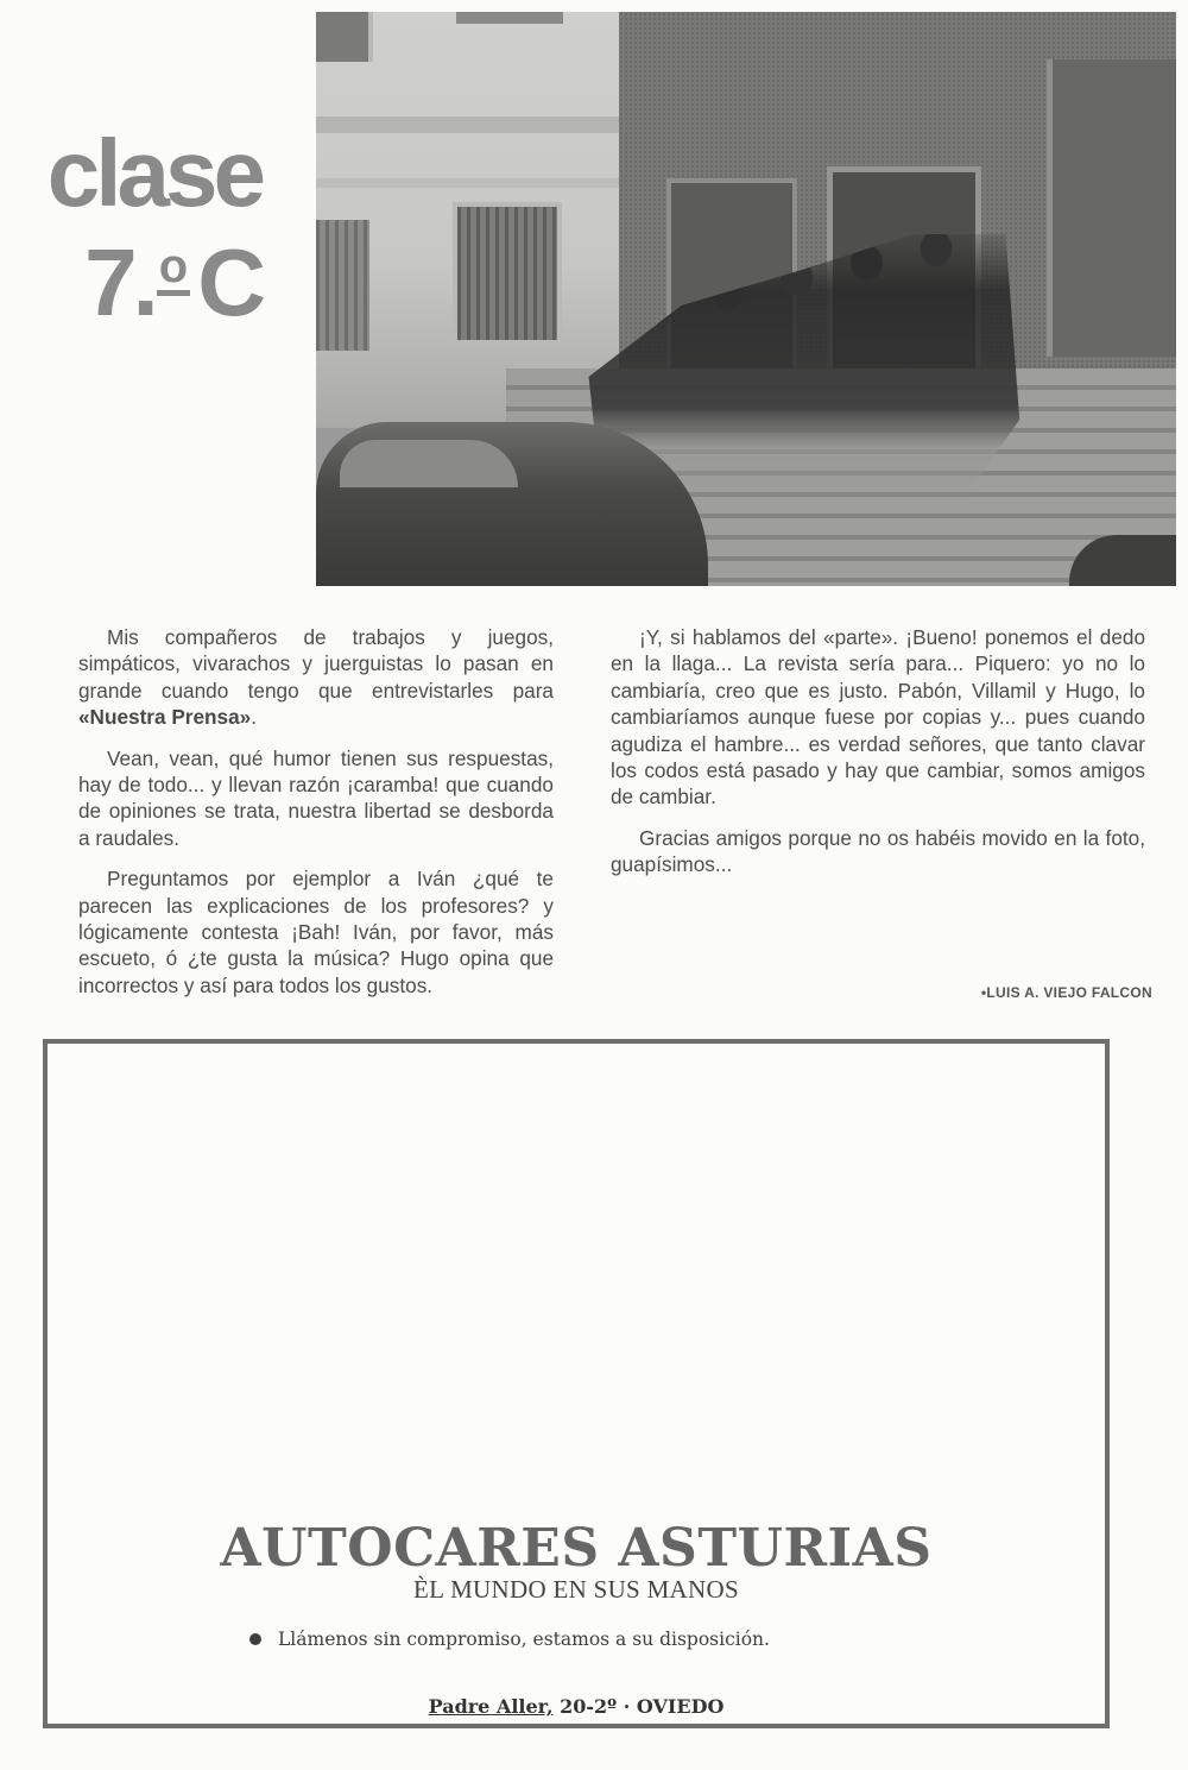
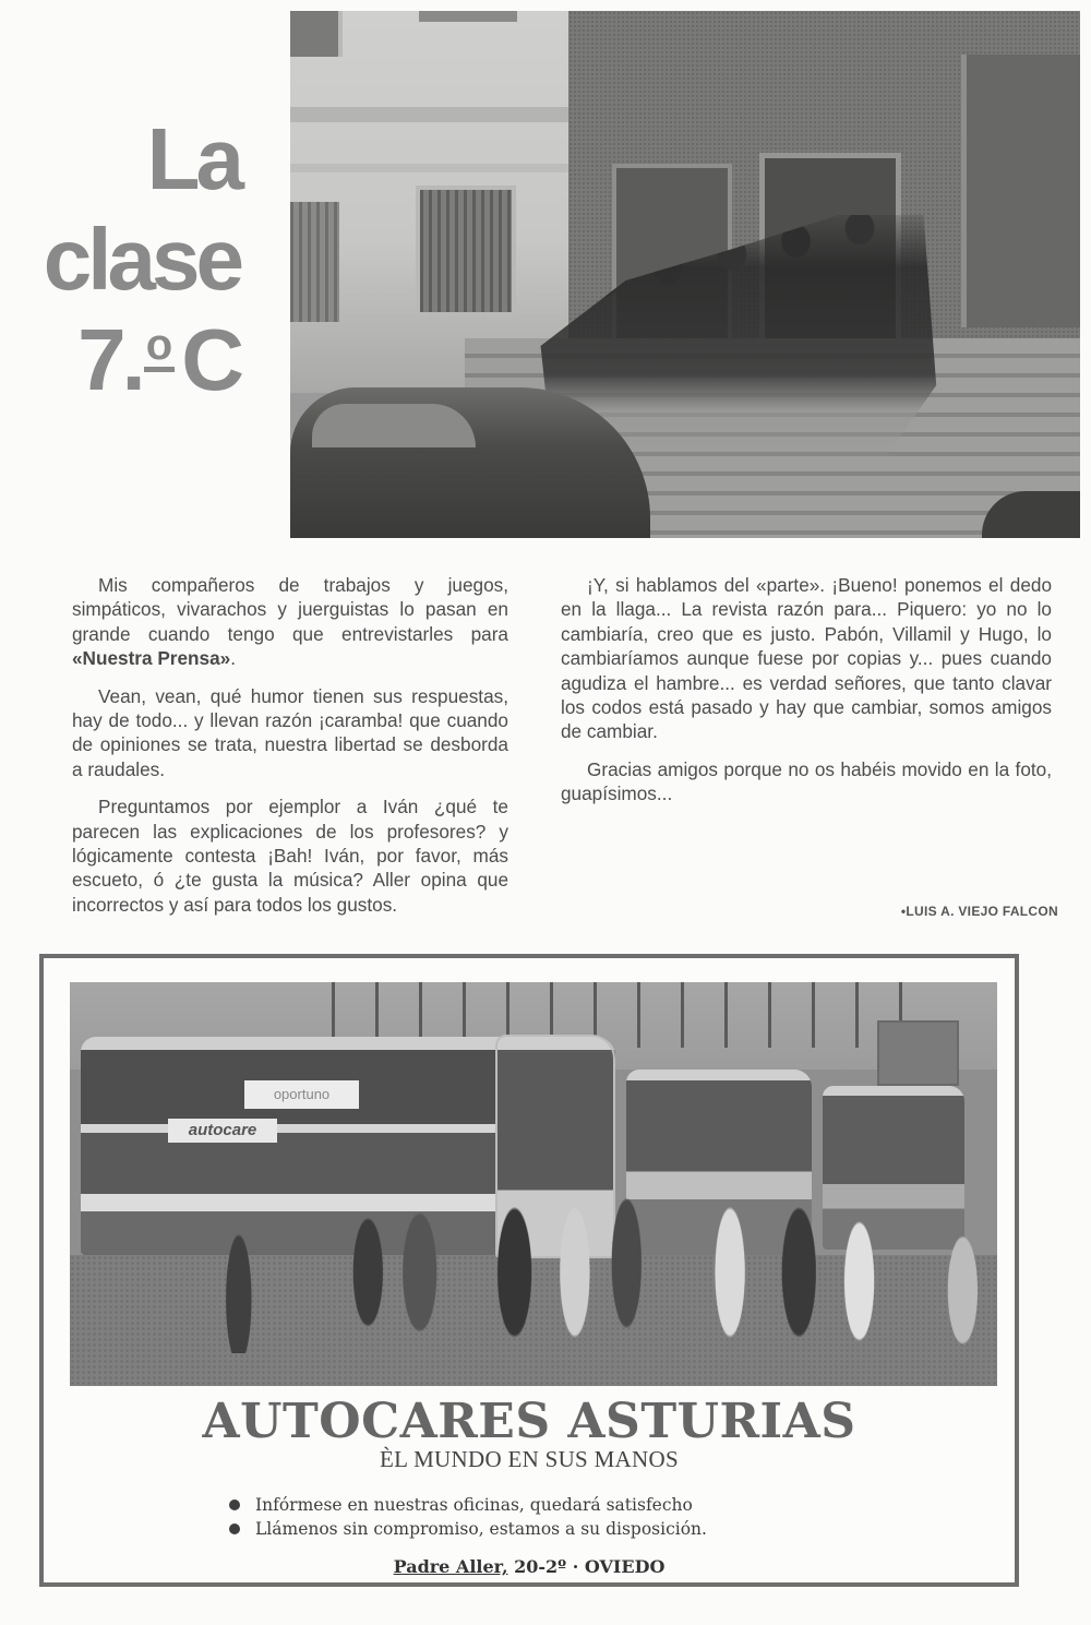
+ La
  clase
  7.o C
  Mis compañeros de trabajos y juegos, simpáticos, vivarachos y juerguistas lo pasan en grande cuando tengo que entrevistarles para «Nuestra Prensa».
  Vean, vean, qué humor tienen sus respuestas, hay de todo... y llevan razón ¡caramba! que cuando de opiniones se trata, nuestra libertad se desborda a raudales.
- Preguntamos por ejemplor a Iván ¿qué te parecen las explicaciones de los profesores? y lógicamente contesta ¡Bah! Iván, por favor, más escueto, ó ¿te gusta la música? Hugo opina que incorrectos y así para todos los gustos.
+ Preguntamos por ejemplor a Iván ¿qué te parecen las explicaciones de los profesores? y lógicamente contesta ¡Bah! Iván, por favor, más escueto, ó ¿te gusta la música? Aller opina que incorrectos y así para todos los gustos.
- ¡Y, si hablamos del «parte». ¡Bueno! ponemos el dedo en la llaga... La revista sería para... Piquero: yo no lo cambiaría, creo que es justo. Pabón, Villamil y Hugo, lo cambiaríamos aunque fuese por copias y... pues cuando agudiza el hambre... es verdad señores, que tanto clavar los codos está pasado y hay que cambiar, somos amigos de cambiar.
+ ¡Y, si hablamos del «parte». ¡Bueno! ponemos el dedo en la llaga... La revista razón para... Piquero: yo no lo cambiaría, creo que es justo. Pabón, Villamil y Hugo, lo cambiaríamos aunque fuese por copias y... pues cuando agudiza el hambre... es verdad señores, que tanto clavar los codos está pasado y hay que cambiar, somos amigos de cambiar.
  Gracias amigos porque no os habéis movido en la foto, guapísimos...
  •LUIS A. VIEJO FALCON
+ oportuno
+ autocare
  AUTOCARES ASTURIAS
  ÈL MUNDO EN SUS MANOS
+ Infórmese en nuestras oficinas, quedará satisfecho
  Llámenos sin compromiso, estamos a su disposición.
  Padre Aller, 20-2º · OVIEDO
